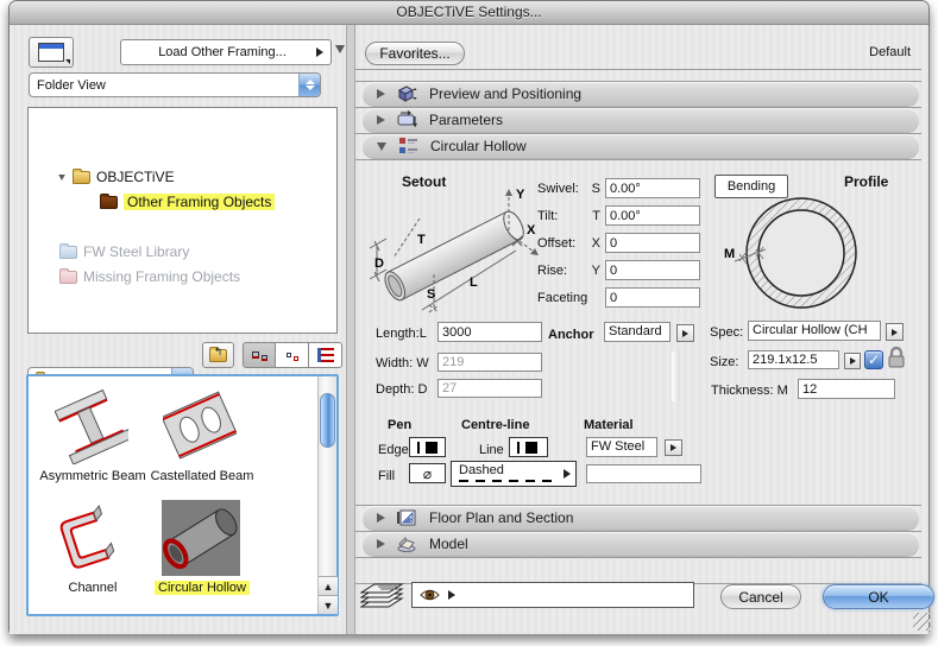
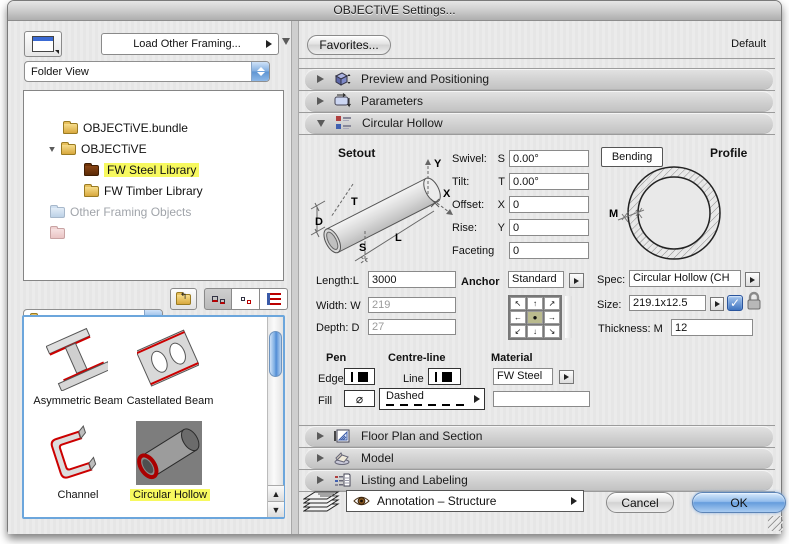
  OBJECTiVE Settings...
  Load Other Framing...
  Folder View
+ OBJECTiVE.bundle
  OBJECTiVE
- Other Framing Objects
+ FW Steel Library
+ FW Timber Library
- FW Steel Library
+ Other Framing Objects
- Missing Framing Objects
  ↰
  Asymmetric Beam
  Castellated Beam
  Channel
  Circular Hollow
  ▲
  ▼
  Favorites...
  Default
  Preview and Positioning
  Parameters
  Circular Hollow
  Setout
  Y
  X
  L
  T
  D
  S
  Swivel:
  S
  0.00°
  Tilt:
  T
  0.00°
  Offset:
  X
  0
  Rise:
  Y
  0
  Faceting
  0
  Bending
  Profile
  M
  Length:L
  3000
  Anchor
  Standard
  Width: W
  219
  Depth: D
  27
+ ↖
+ ↑
+ ↗
+ ←
+ ●
+ →
+ ↙
+ ↓
+ ↘
  Spec:
  Circular Hollow (CH
  Size:
  219.1x12.5
  ✓
  Thickness: M
  12
  Pen
  Edge
  Fill
  ⌀
  Centre-line
  Line
  Dashed
  Material
  FW Steel
  Floor Plan and Section
  Model
+ Listing and Labeling
+ Annotation – Structure
  Cancel
  OK
